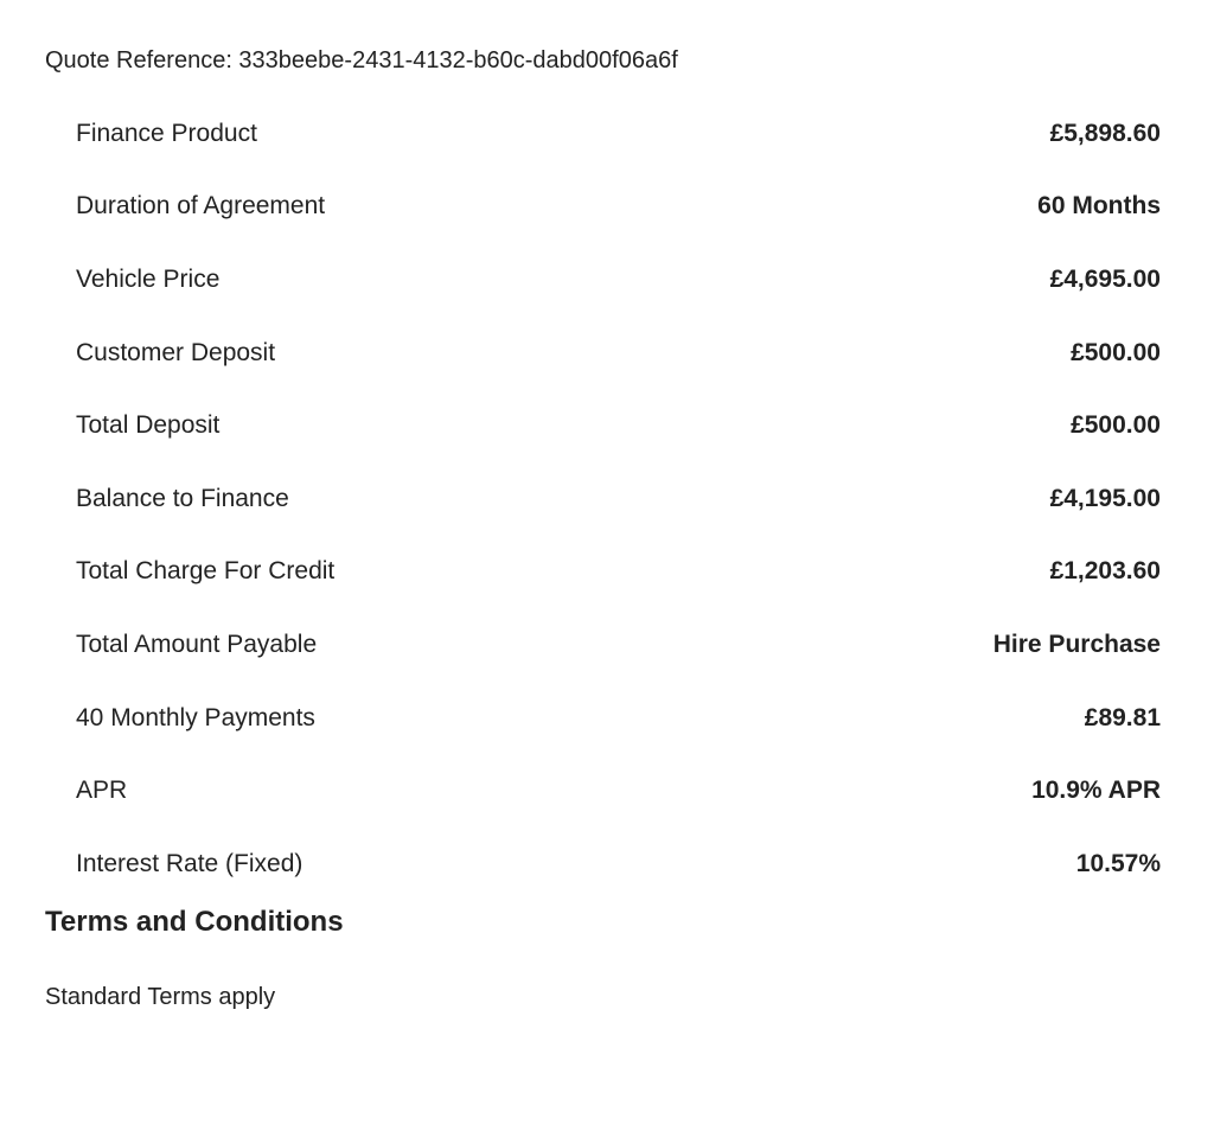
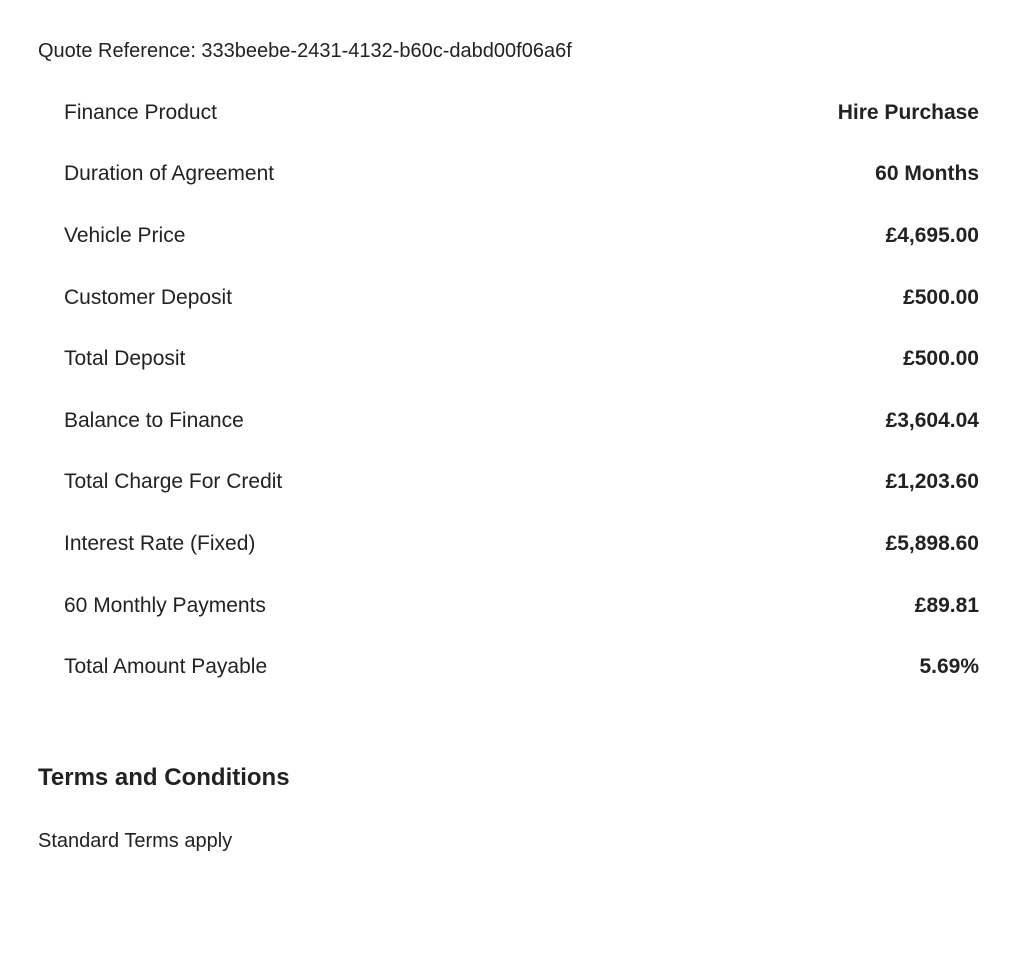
  Quote Reference: 333beebe-2431-4132-b60c-dabd00f06a6f
  Finance Product
- £5,898.60
+ Hire Purchase
  Duration of Agreement
  60 Months
  Vehicle Price
  £4,695.00
  Customer Deposit
  £500.00
  Total Deposit
  £500.00
  Balance to Finance
- £4,195.00
+ £3,604.04
  Total Charge For Credit
  £1,203.60
- Total Amount Payable
+ Interest Rate (Fixed)
- Hire Purchase
+ £5,898.60
- 40 Monthly Payments
+ 60 Monthly Payments
  £89.81
- APR
- 10.9% APR
- Interest Rate (Fixed)
+ Total Amount Payable
- 10.57%
+ 5.69%
  Terms and Conditions
  Standard Terms apply
